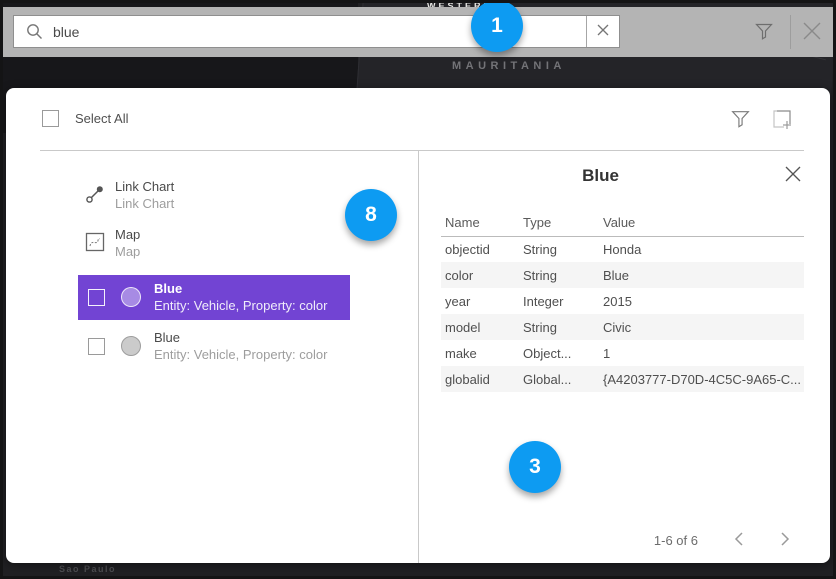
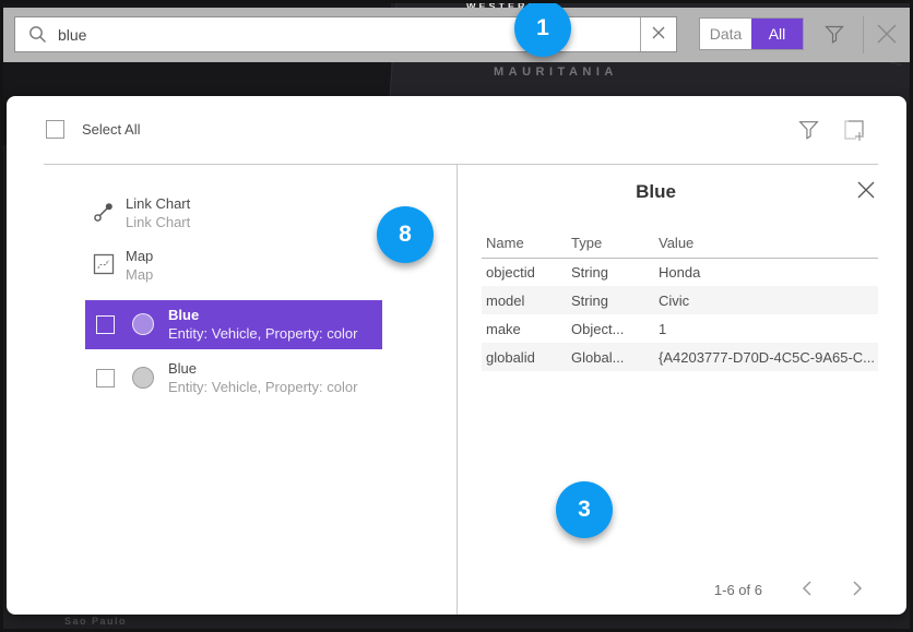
  WESTE
  MAURITANIA
  Sao Paulo
  blue
+ Data
+ All
  Select All
  Link Chart
  Link Chart
  Map
  Map
  Blue
  Entity: Vehicle, Property: color
  Blue
  Entity: Vehicle, Property: color
  Blue
  Name	Type	Value
  objectid	String	Honda
- color	String	Blue
- year	Integer	2015
  model	String	Civic
  make	Object...	1
  globalid	Global...	{A4203777-D70D-4C5C-9A65-C...
  1-6 of 6
  1
  8
  3
